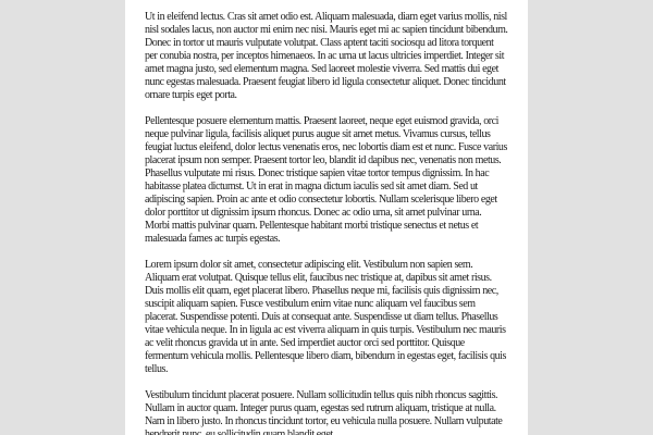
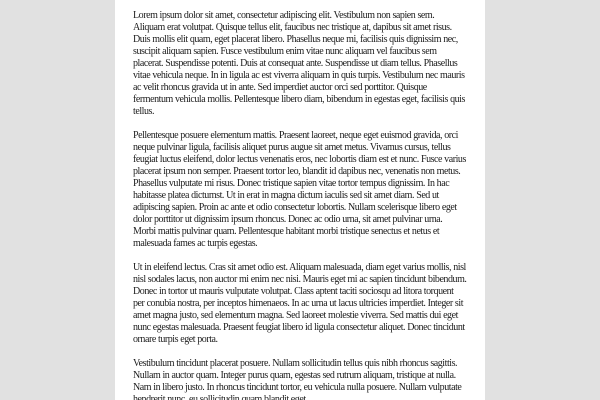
- Ut in eleifend lectus. Cras sit amet odio est. Aliquam malesuada, diam eget varius mollis, nisl nisl sodales lacus, non auctor mi enim nec nisi. Mauris eget mi ac sapien tincidunt bibendum. Donec in tortor ut mauris vulputate volutpat. Class aptent taciti sociosqu ad litora torquent per conubia nostra, per inceptos himenaeos. In ac urna ut lacus ultricies imperdiet. Integer sit amet magna justo, sed elementum magna. Sed laoreet molestie viverra. Sed mattis dui eget nunc egestas malesuada. Praesent feugiat libero id ligula consectetur aliquet. Donec tincidunt ornare turpis eget porta.
+ Lorem ipsum dolor sit amet, consectetur adipiscing elit. Vestibulum non sapien sem. Aliquam erat volutpat. Quisque tellus elit, faucibus nec tristique at, dapibus sit amet risus. Duis mollis elit quam, eget placerat libero. Phasellus neque mi, facilisis quis dignissim nec, suscipit aliquam sapien. Fusce vestibulum enim vitae nunc aliquam vel faucibus sem placerat. Suspendisse potenti. Duis at consequat ante. Suspendisse ut diam tellus. Phasellus vitae vehicula neque. In in ligula ac est viverra aliquam in quis turpis. Vestibulum nec mauris ac velit rhoncus gravida ut in ante. Sed imperdiet auctor orci sed porttitor. Quisque fermentum vehicula mollis. Pellentesque libero diam, bibendum in egestas eget, facilisis quis tellus.
  Pellentesque posuere elementum mattis. Praesent laoreet, neque eget euismod gravida, orci neque pulvinar ligula, facilisis aliquet purus augue sit amet metus. Vivamus cursus, tellus feugiat luctus eleifend, dolor lectus venenatis eros, nec lobortis diam est et nunc. Fusce varius placerat ipsum non semper. Praesent tortor leo, blandit id dapibus nec, venenatis non metus. Phasellus vulputate mi risus. Donec tristique sapien vitae tortor tempus dignissim. In hac habitasse platea dictumst. Ut in erat in magna dictum iaculis sed sit amet diam. Sed ut adipiscing sapien. Proin ac ante et odio consectetur lobortis. Nullam scelerisque libero eget dolor porttitor ut dignissim ipsum rhoncus. Donec ac odio urna, sit amet pulvinar urna. Morbi mattis pulvinar quam. Pellentesque habitant morbi tristique senectus et netus et malesuada fames ac turpis egestas.
- Lorem ipsum dolor sit amet, consectetur adipiscing elit. Vestibulum non sapien sem. Aliquam erat volutpat. Quisque tellus elit, faucibus nec tristique at, dapibus sit amet risus. Duis mollis elit quam, eget placerat libero. Phasellus neque mi, facilisis quis dignissim nec, suscipit aliquam sapien. Fusce vestibulum enim vitae nunc aliquam vel faucibus sem placerat. Suspendisse potenti. Duis at consequat ante. Suspendisse ut diam tellus. Phasellus vitae vehicula neque. In in ligula ac est viverra aliquam in quis turpis. Vestibulum nec mauris ac velit rhoncus gravida ut in ante. Sed imperdiet auctor orci sed porttitor. Quisque fermentum vehicula mollis. Pellentesque libero diam, bibendum in egestas eget, facilisis quis tellus.
+ Ut in eleifend lectus. Cras sit amet odio est. Aliquam malesuada, diam eget varius mollis, nisl nisl sodales lacus, non auctor mi enim nec nisi. Mauris eget mi ac sapien tincidunt bibendum. Donec in tortor ut mauris vulputate volutpat. Class aptent taciti sociosqu ad litora torquent per conubia nostra, per inceptos himenaeos. In ac urna ut lacus ultricies imperdiet. Integer sit amet magna justo, sed elementum magna. Sed laoreet molestie viverra. Sed mattis dui eget nunc egestas malesuada. Praesent feugiat libero id ligula consectetur aliquet. Donec tincidunt ornare turpis eget porta.
  Vestibulum tincidunt placerat posuere. Nullam sollicitudin tellus quis nibh rhoncus sagittis. Nullam in auctor quam. Integer purus quam, egestas sed rutrum aliquam, tristique at nulla. Nam in libero justo. In rhoncus tincidunt tortor, eu vehicula nulla posuere. Nullam vulputate
